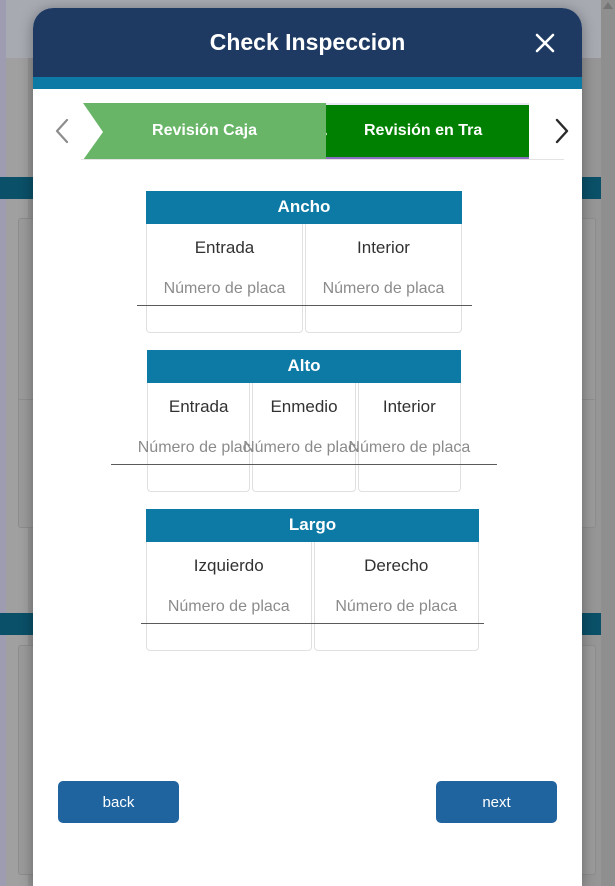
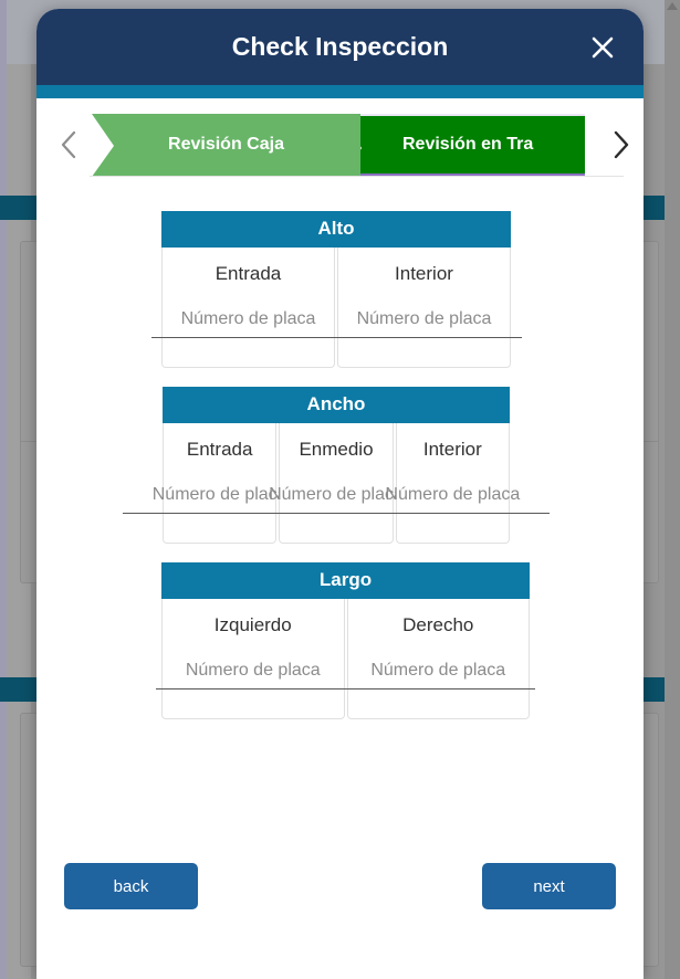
  Check Inspeccion
  Revisión Caja
  Revisión en Tra
- Ancho
+ Alto
  Entrada
  Número de placa
  Interior
  Número de placa
- Alto
+ Ancho
  Entrada
  Número de plac
  Enmedio
  Número de plac
  Interior
  Número de placa
  Largo
  Izquierdo
  Número de placa
  Derecho
  Número de placa
  back
  next
